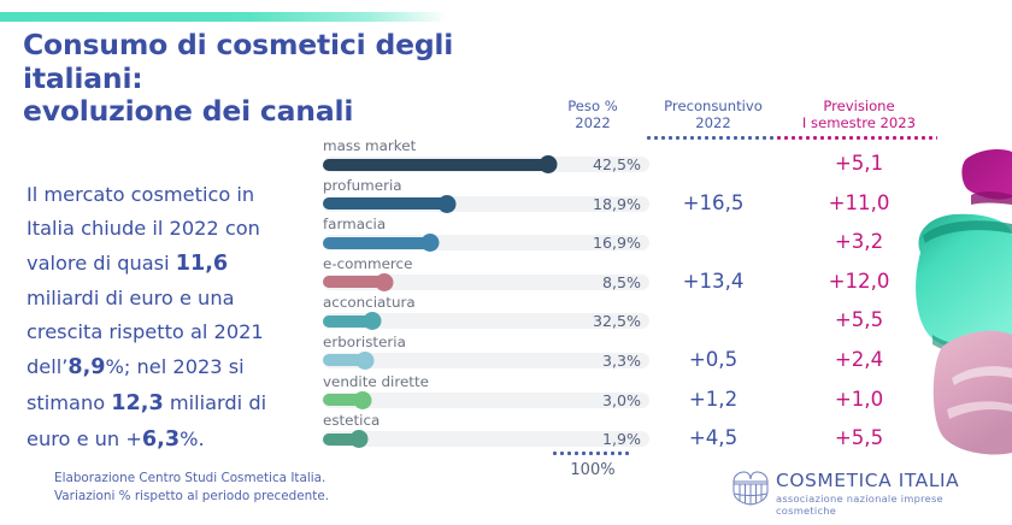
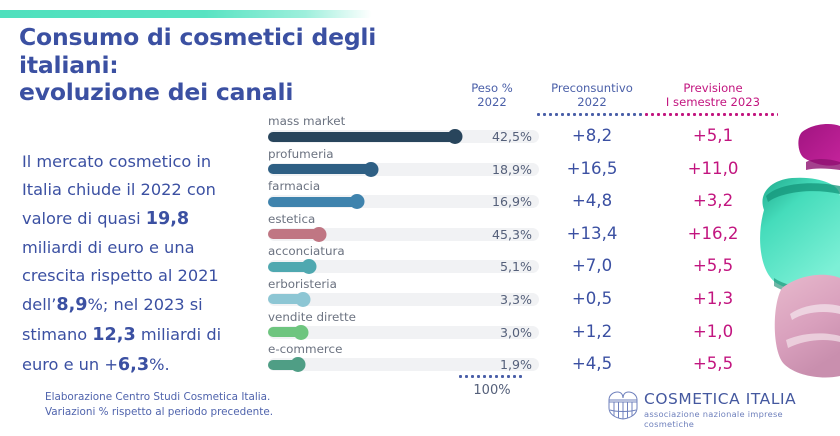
  Consumo di cosmetici degli italiani:
  evoluzione dei canali
- Il mercato cosmetico in Italia chiude il 2022 con valore di quasi 11,6 miliardi di euro e una crescita rispetto al 2021 dell’8,9%; nel 2023 si stimano 12,3 miliardi di euro e un +6,3%.
+ Il mercato cosmetico in Italia chiude il 2022 con valore di quasi 19,8 miliardi di euro e una crescita rispetto al 2021 dell’8,9%; nel 2023 si stimano 12,3 miliardi di euro e un +6,3%.
  Peso %
  2022
  Preconsuntivo
  2022
  Previsione
  I semestre 2023
  mass market
  42,5%
+ +8,2
  +5,1
  profumeria
  18,9%
  +16,5
  +11,0
  farmacia
  16,9%
+ +4,8
  +3,2
- e-commerce
+ estetica
- 8,5%
+ 45,3%
  +13,4
- +12,0
+ +16,2
  acconciatura
- 32,5%
+ 5,1%
+ +7,0
  +5,5
  erboristeria
  3,3%
  +0,5
- +2,4
+ +1,3
  vendite dirette
  3,0%
  +1,2
  +1,0
- estetica
+ e-commerce
  1,9%
  +4,5
  +5,5
  100%
  Elaborazione Centro Studi Cosmetica Italia.
  Variazioni % rispetto al periodo precedente.
  COSMETICA ITALIA
  associazione nazionale imprese cosmetiche
